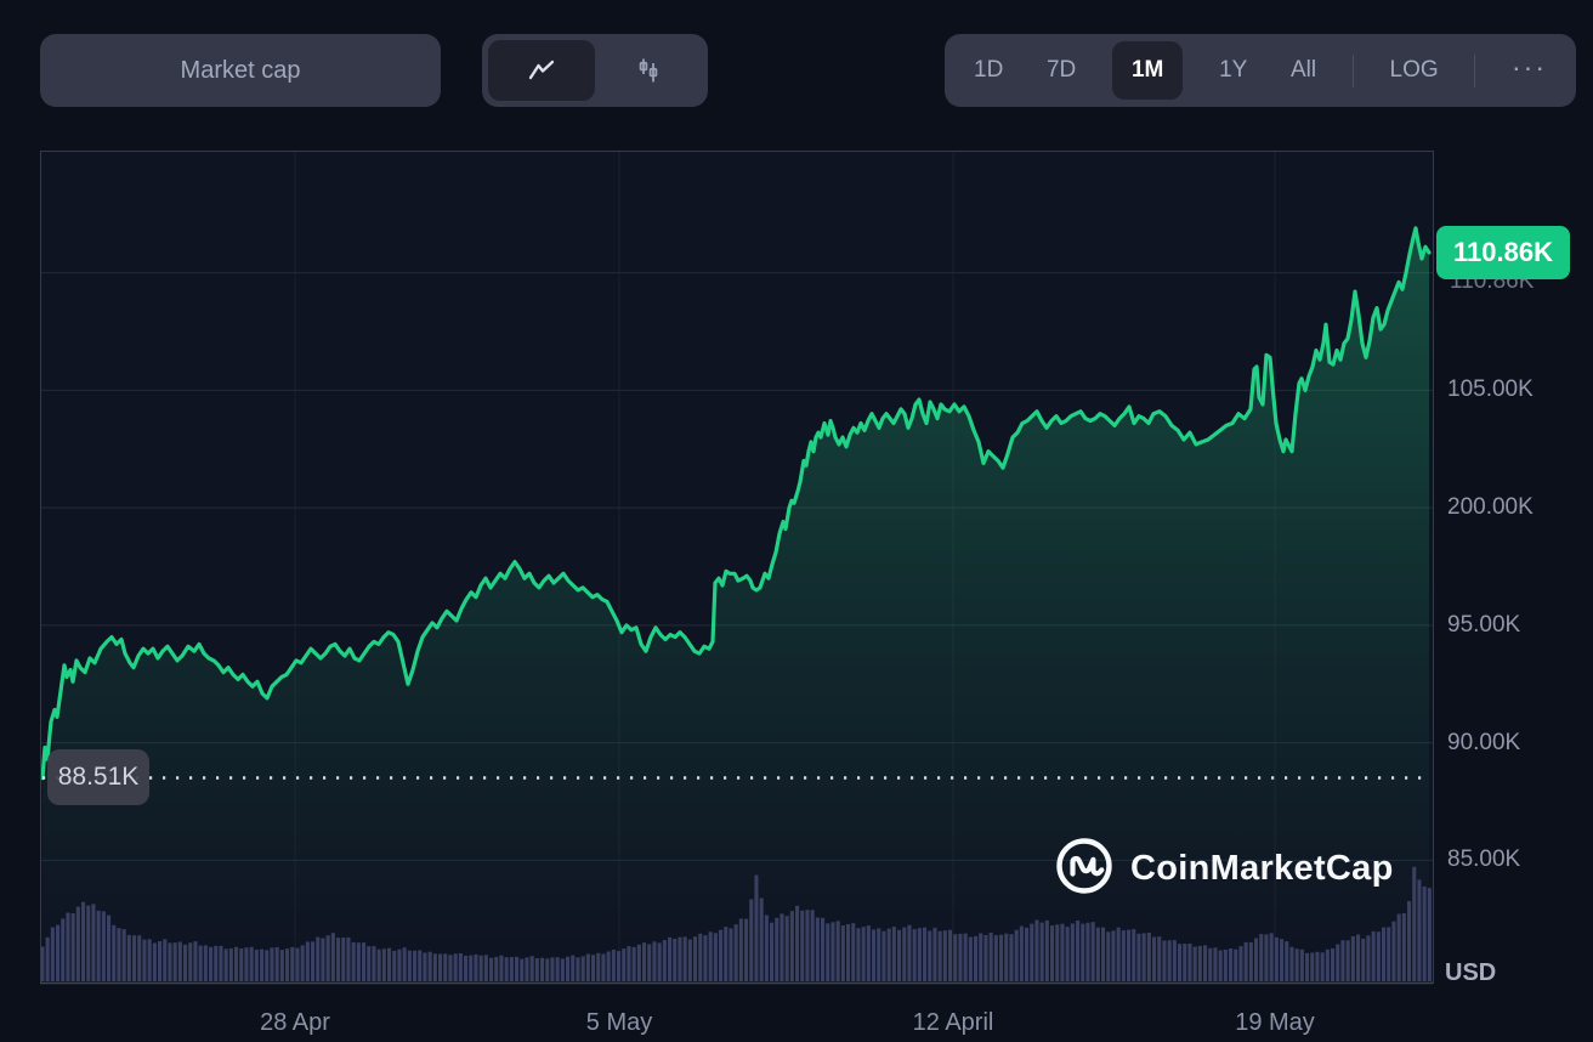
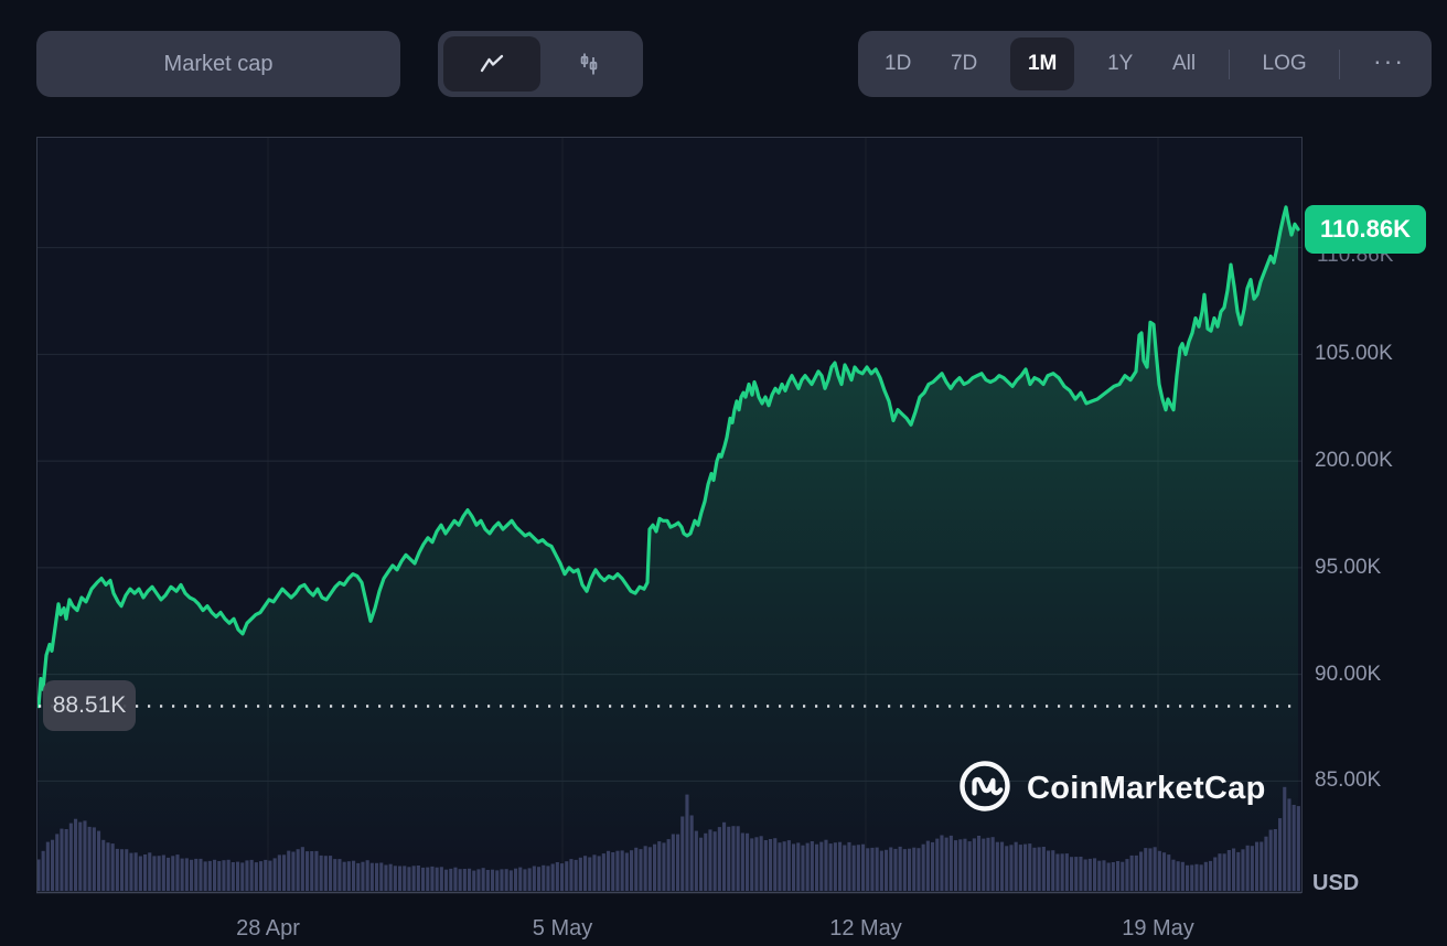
  Market cap
  1D
  7D
  1M
  1Y
  All
  LOG
  ···
  105.00K
  200.00K
  95.00K
  90.00K
  85.00K
  28 Apr
  5 May
- 12 April
+ 12 May
  19 May
  110.86K
  110.86K
  88.51K
  USD
  CoinMarketCap
